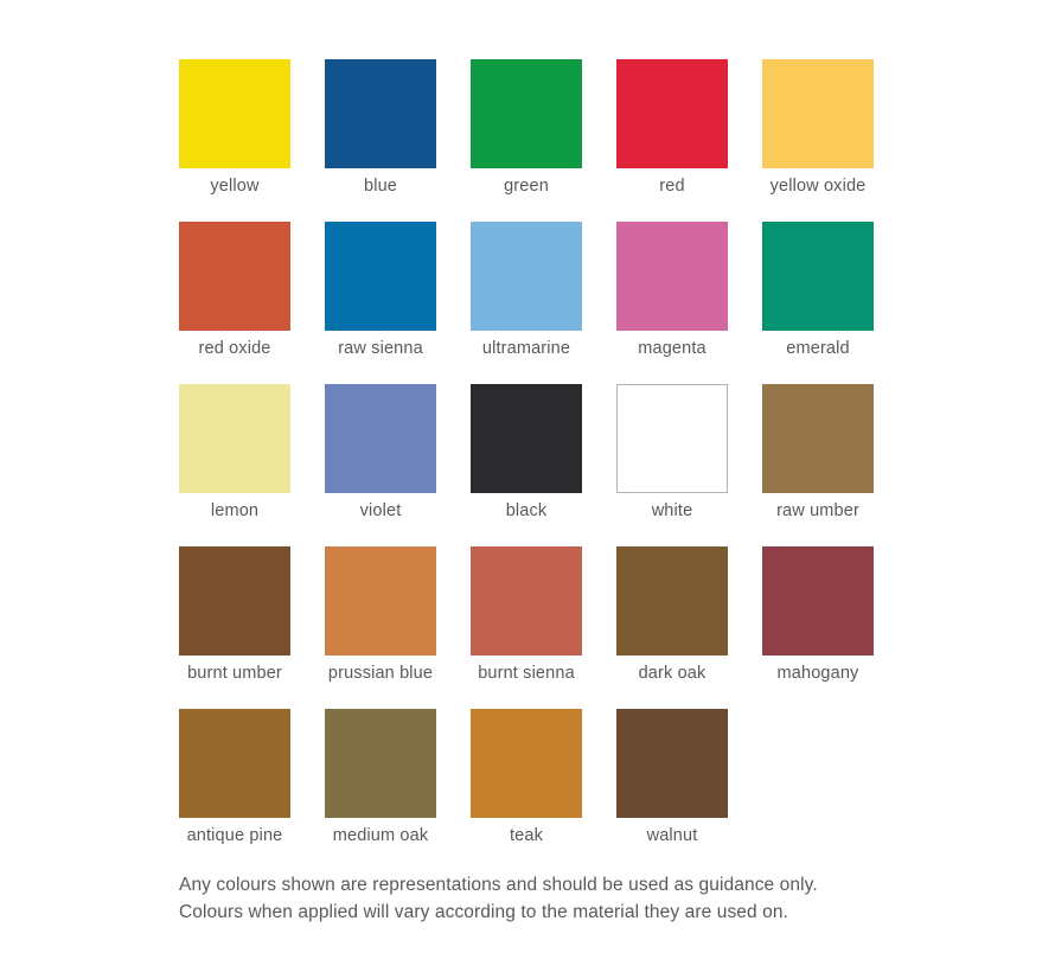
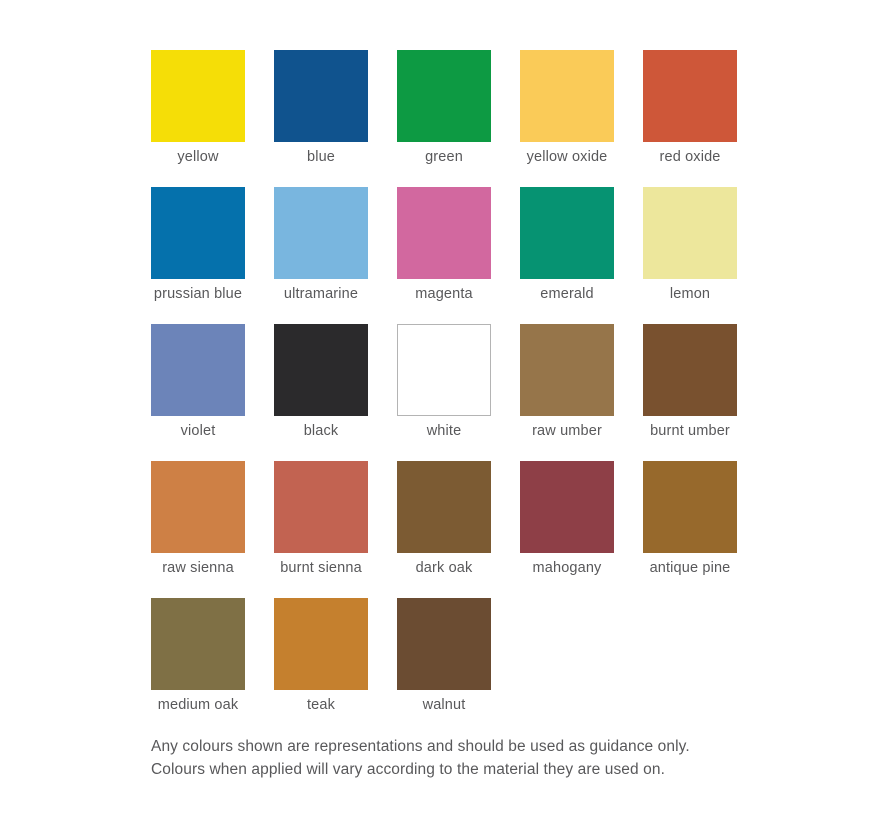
  yellow
  blue
  green
- red
  yellow oxide
  red oxide
- raw sienna
+ prussian blue
  ultramarine
  magenta
  emerald
  lemon
  violet
  black
  white
  raw umber
  burnt umber
- prussian blue
+ raw sienna
  burnt sienna
  dark oak
  mahogany
  antique pine
  medium oak
  teak
  walnut
  Any colours shown are representations and should be used as guidance only.
  Colours when applied will vary according to the material they are used on.
